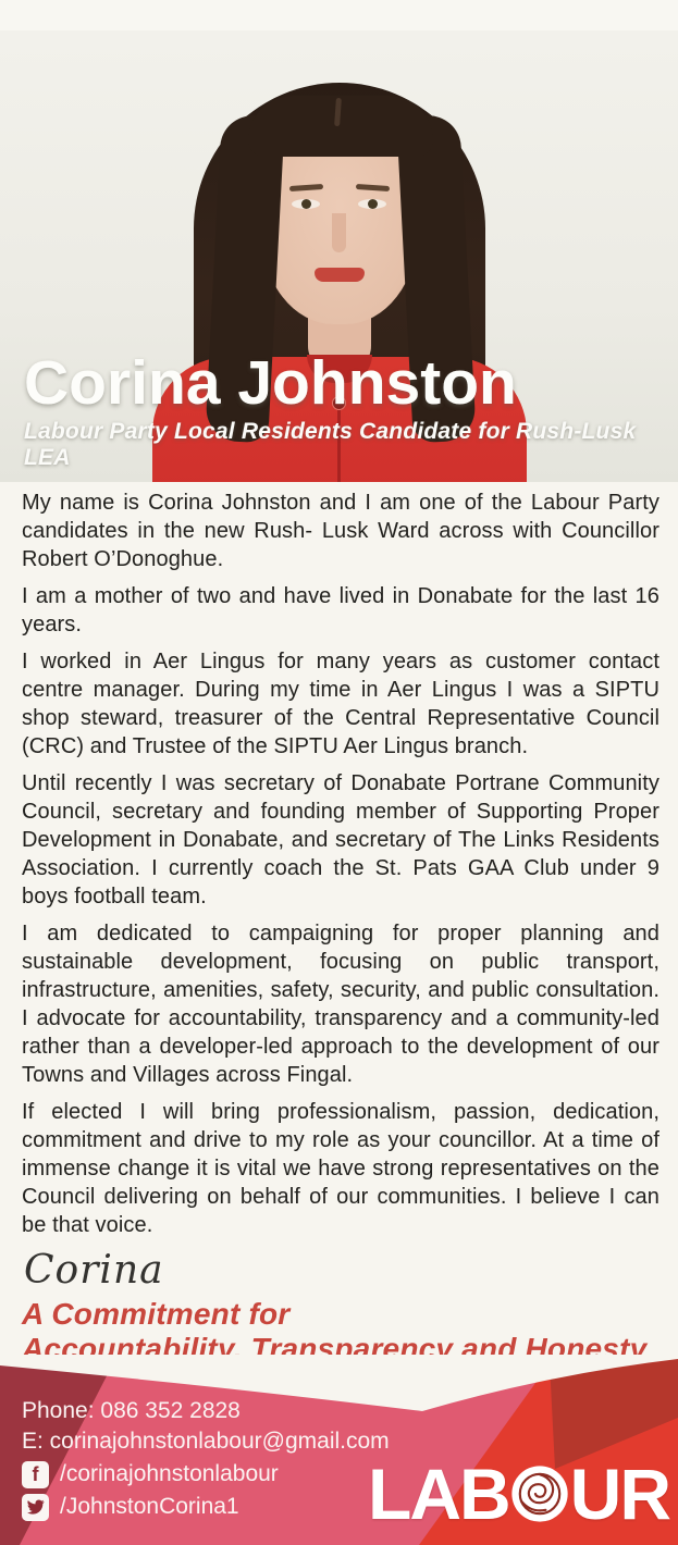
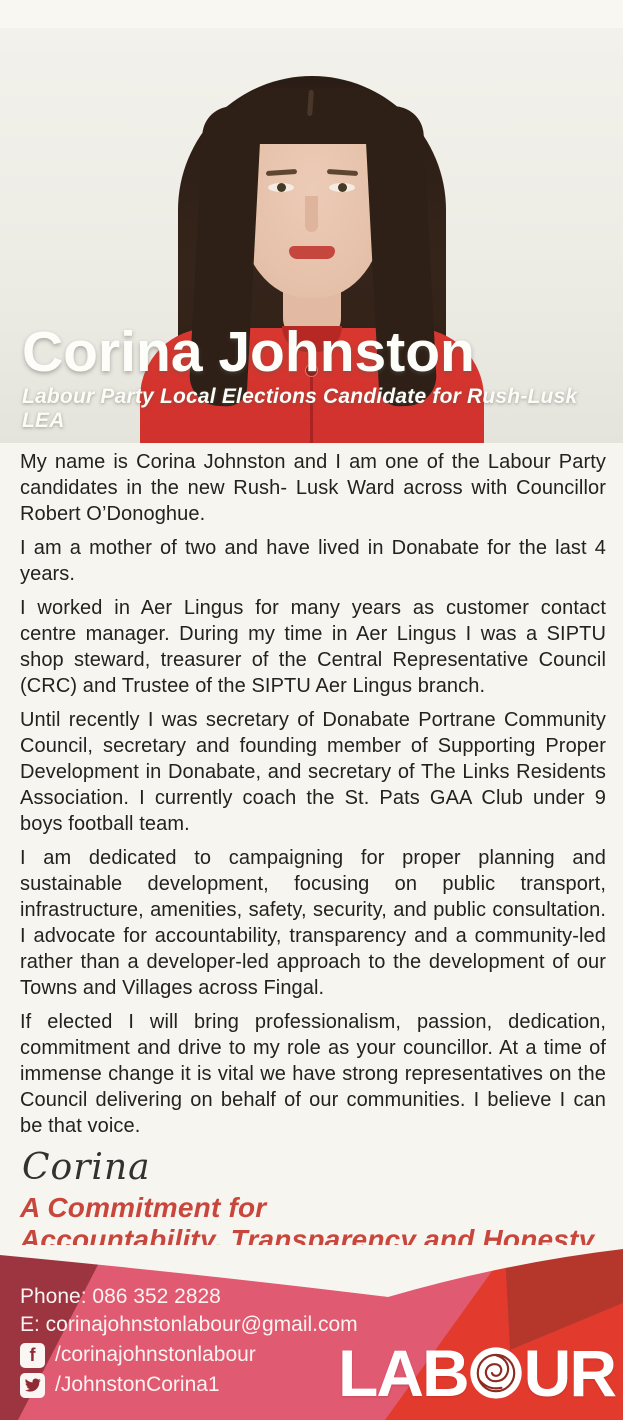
  Corina Johnston
- Labour Party Local Residents Candidate for Rush-Lusk LEA
+ Labour Party Local Elections Candidate for Rush-Lusk LEA
  My name is Corina Johnston and I am one of the Labour Party candidates in the new Rush- Lusk Ward across with Councillor Robert O’Donoghue.
- I am a mother of two and have lived in Donabate for the last 16 years.
+ I am a mother of two and have lived in Donabate for the last 4 years.
  I worked in Aer Lingus for many years as customer contact centre manager. During my time in Aer Lingus I was a SIPTU shop steward, treasurer of the Central Representative Council (CRC) and Trustee of the SIPTU Aer Lingus branch.
  Until recently I was secretary of Donabate Portrane Community Council, secretary and founding member of Supporting Proper Development in Donabate, and secretary of The Links Residents Association. I currently coach the St. Pats GAA Club under 9 boys football team.
  I am dedicated to campaigning for proper planning and sustainable development, focusing on public transport, infrastructure, amenities, safety, security, and public consultation. I advocate for accountability, transparency and a community-led rather than a developer-led approach to the development of our Towns and Villages across Fingal.
  If elected I will bring professionalism, passion, dedication, commitment and drive to my role as your councillor. At a time of immense change it is vital we have strong representatives on the Council delivering on behalf of our communities. I believe I can be that voice.
  Corina
  A Commitment for
  Accountability, Transparency and Honesty
  Phone: 086 352 2828
  E: corinajohnstonlabour@gmail.com
  f
  /corinajohnstonlabour
  /JohnstonCorina1
  LAB
  UR
